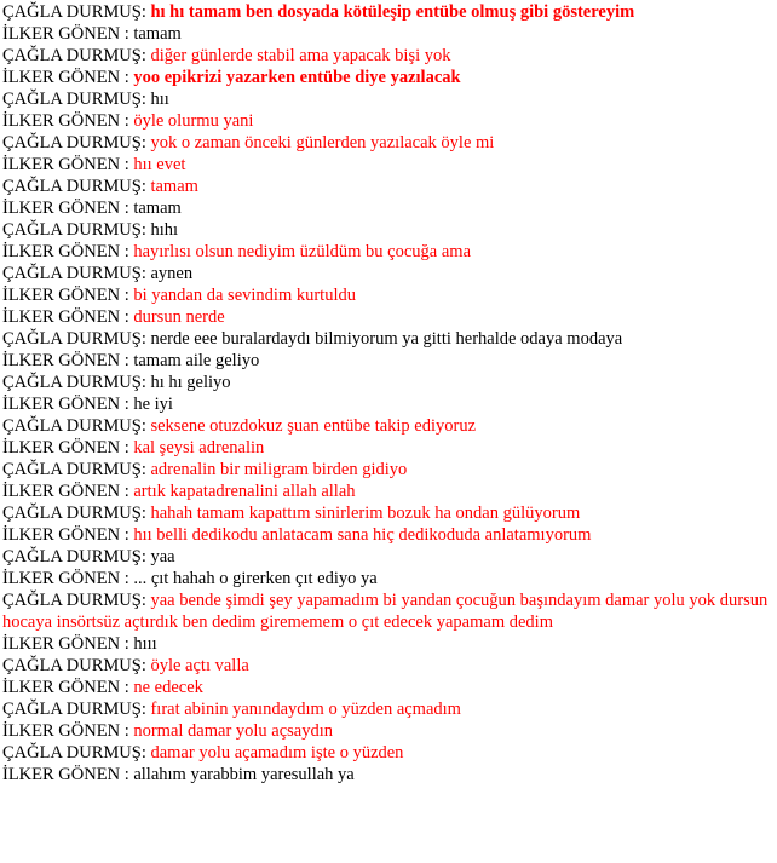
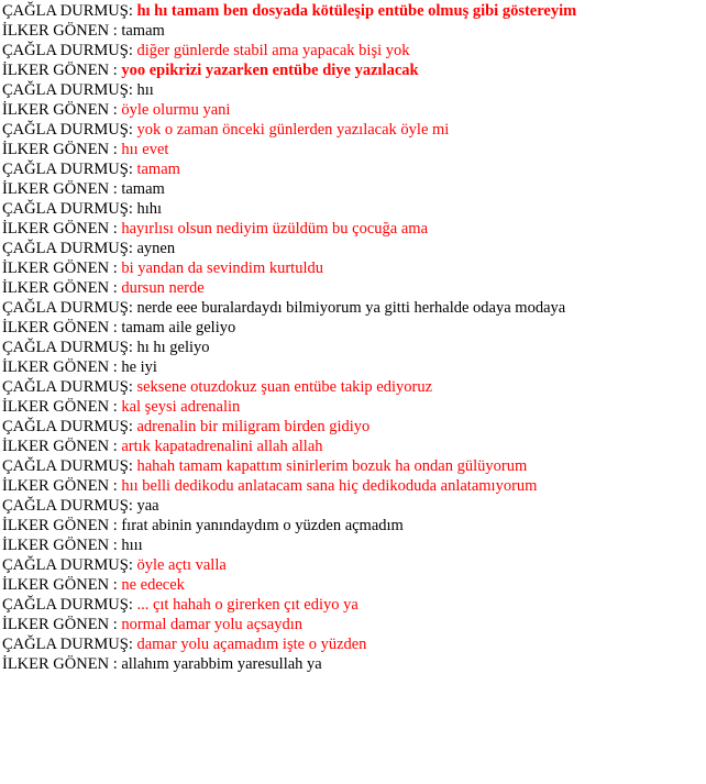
  ÇAĞLA DURMUŞ: hı hı tamam ben dosyada kötüleşip entübe olmuş gibi göstereyim
  İLKER GÖNEN : tamam
  ÇAĞLA DURMUŞ: diğer günlerde stabil ama yapacak bişi yok
  İLKER GÖNEN : yoo epikrizi yazarken entübe diye yazılacak
  ÇAĞLA DURMUŞ: hıı
  İLKER GÖNEN : öyle olurmu yani
  ÇAĞLA DURMUŞ: yok o zaman önceki günlerden yazılacak öyle mi
  İLKER GÖNEN : hıı evet
  ÇAĞLA DURMUŞ: tamam
  İLKER GÖNEN : tamam
  ÇAĞLA DURMUŞ: hıhı
  İLKER GÖNEN : hayırlısı olsun nediyim üzüldüm bu çocuğa ama
  ÇAĞLA DURMUŞ: aynen
  İLKER GÖNEN : bi yandan da sevindim kurtuldu
  İLKER GÖNEN : dursun nerde
  ÇAĞLA DURMUŞ: nerde eee buralardaydı bilmiyorum ya gitti herhalde odaya modaya
  İLKER GÖNEN : tamam aile geliyo
  ÇAĞLA DURMUŞ: hı hı geliyo
  İLKER GÖNEN : he iyi
  ÇAĞLA DURMUŞ: seksene otuzdokuz şuan entübe takip ediyoruz
  İLKER GÖNEN : kal şeysi adrenalin
  ÇAĞLA DURMUŞ: adrenalin bir miligram birden gidiyo
  İLKER GÖNEN : artık kapatadrenalini allah allah
  ÇAĞLA DURMUŞ: hahah tamam kapattım sinirlerim bozuk ha ondan gülüyorum
  İLKER GÖNEN : hıı belli dedikodu anlatacam sana hiç dedikoduda anlatamıyorum
  ÇAĞLA DURMUŞ: yaa
- İLKER GÖNEN : ... çıt hahah o girerken çıt ediyo ya
+ İLKER GÖNEN : fırat abinin yanındaydım o yüzden açmadım
- ÇAĞLA DURMUŞ: yaa bende şimdi şey yapamadım bi yandan çocuğun başındayım damar yolu yok dursun hocaya insörtsüz açtırdık ben dedim girememem o çıt edecek yapamam dedim
  İLKER GÖNEN : hııı
  ÇAĞLA DURMUŞ: öyle açtı valla
  İLKER GÖNEN : ne edecek
- ÇAĞLA DURMUŞ: fırat abinin yanındaydım o yüzden açmadım
+ ÇAĞLA DURMUŞ: ... çıt hahah o girerken çıt ediyo ya
  İLKER GÖNEN : normal damar yolu açsaydın
  ÇAĞLA DURMUŞ: damar yolu açamadım işte o yüzden
  İLKER GÖNEN : allahım yarabbim yaresullah ya
